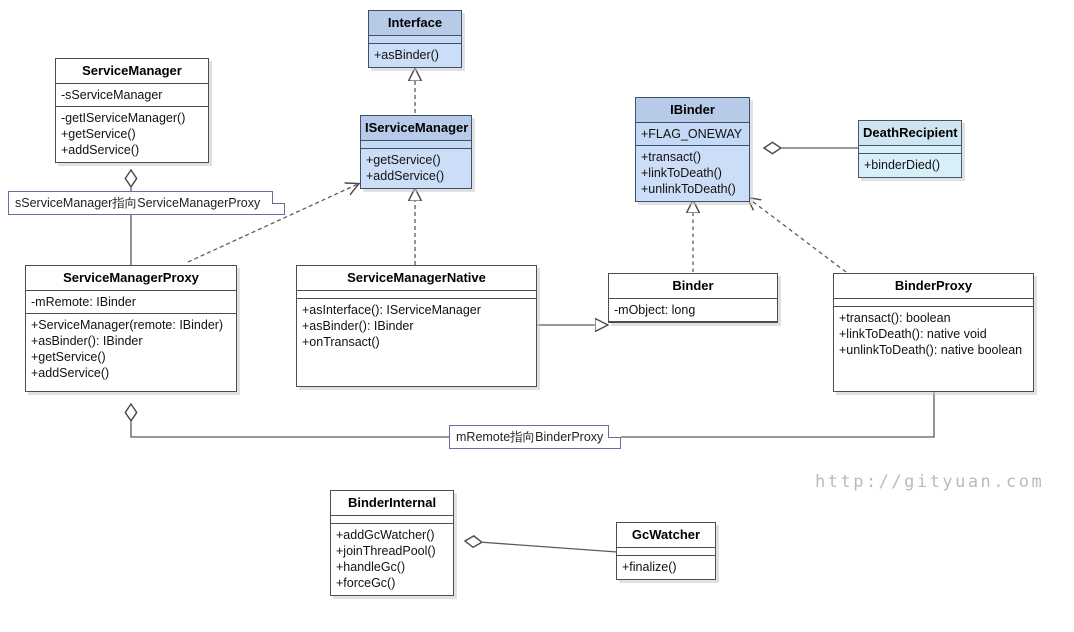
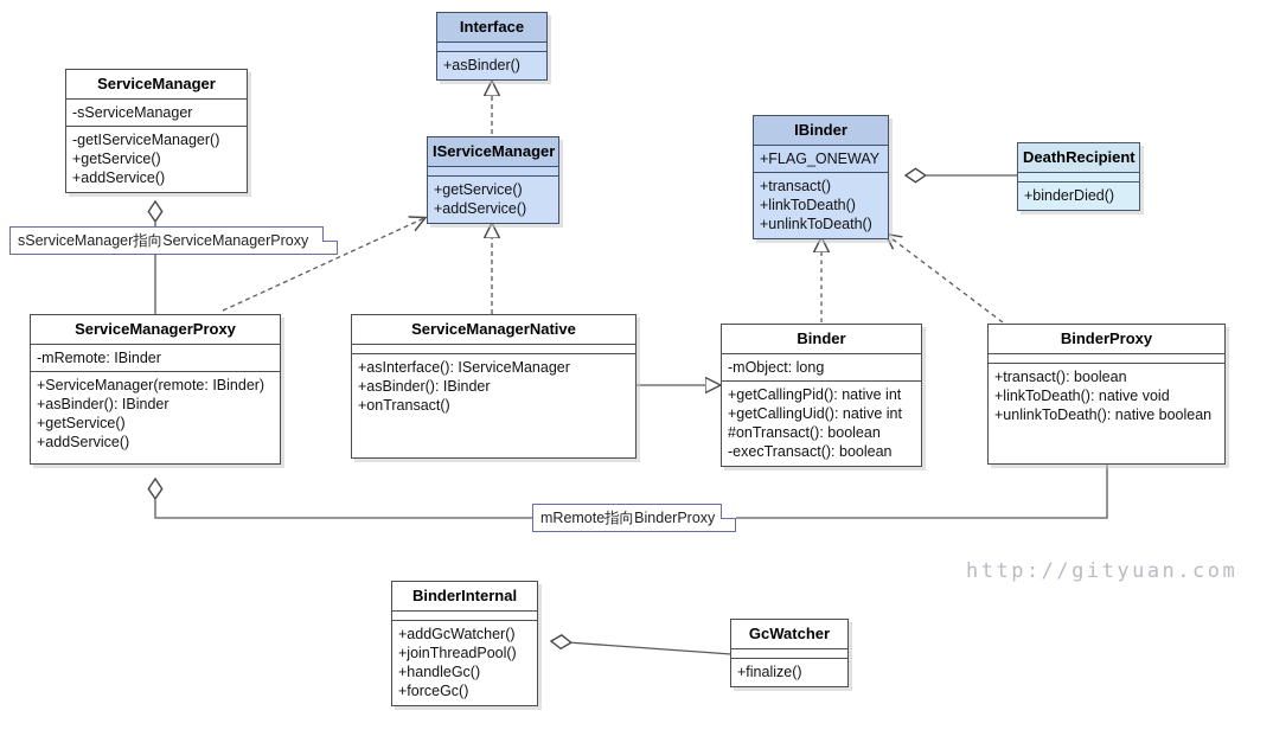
  Interface
  +asBinder()
  IServiceManager
  +getService()
  +addService()
  IBinder
  +FLAG_ONEWAY
  +transact()
  +linkToDeath()
  +unlinkToDeath()
  DeathRecipient
  +binderDied()
  ServiceManager
  -sServiceManager
  -getIServiceManager()
  +getService()
  +addService()
  ServiceManagerProxy
  -mRemote: IBinder
  +ServiceManager(remote: IBinder)
  +asBinder(): IBinder
  +getService()
  +addService()
  ServiceManagerNative
  +asInterface(): IServiceManager
  +asBinder(): IBinder
  +onTransact()
  Binder
  -mObject: long
+ +getCallingPid(): native int
+ +getCallingUid(): native int
+ #onTransact(): boolean
+ -execTransact(): boolean
  BinderProxy
  +transact(): boolean
  +linkToDeath(): native void
  +unlinkToDeath(): native boolean
  BinderInternal
  +addGcWatcher()
  +joinThreadPool()
  +handleGc()
  +forceGc()
  GcWatcher
  +finalize()
  sServiceManager指向ServiceManagerProxy
  mRemote指向BinderProxy
  http://gityuan.com
